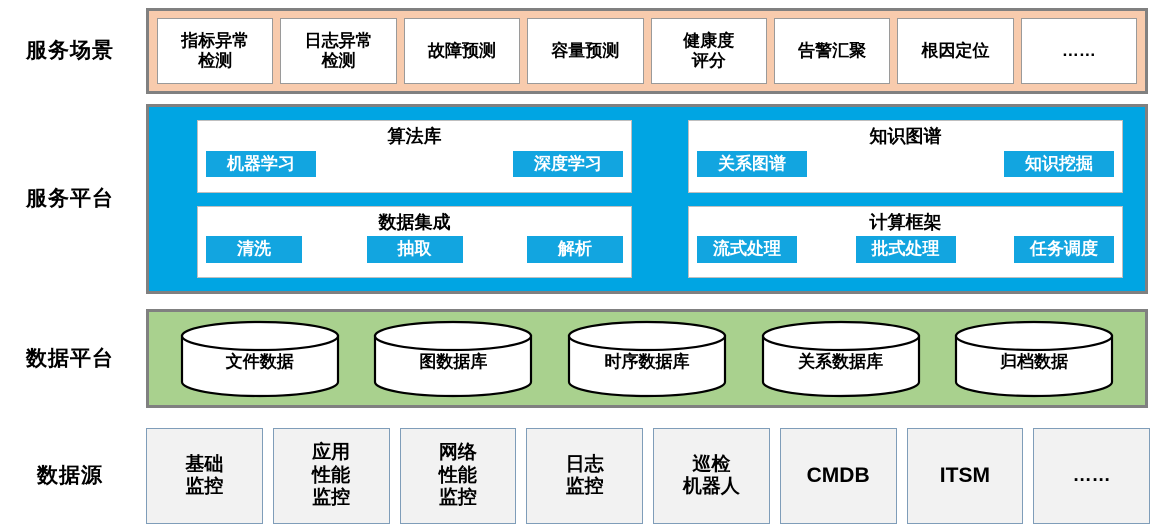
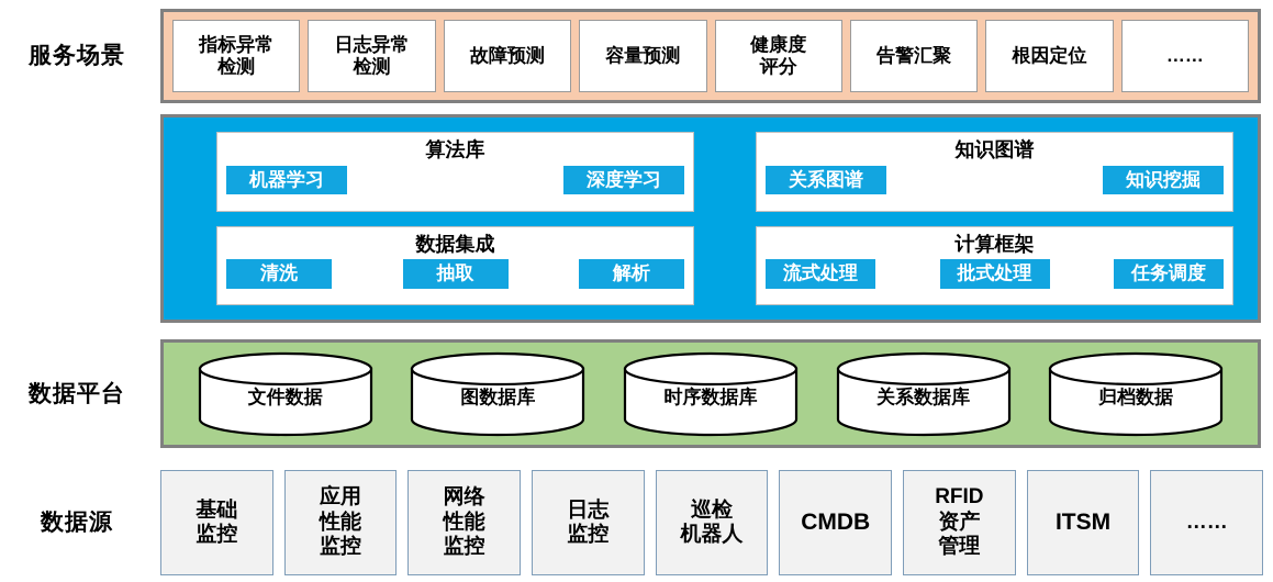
  服务场景
  指标异常
  检测
  日志异常
  检测
  故障预测
  容量预测
  健康度
  评分
  告警汇聚
  根因定位
  ……
- 服务平台
  算法库
  机器学习
  深度学习
  知识图谱
  关系图谱
  知识挖掘
  数据集成
  清洗
  抽取
  解析
  计算框架
  流式处理
  批式处理
  任务调度
  数据平台
  文件数据
  图数据库
  时序数据库
  关系数据库
  归档数据
  数据源
  基础
  监控
  应用
  性能
  监控
  网络
  性能
  监控
  日志
  监控
  巡检
  机器人
  CMDB
+ RFID
+ 资产
+ 管理
  ITSM
  ……
